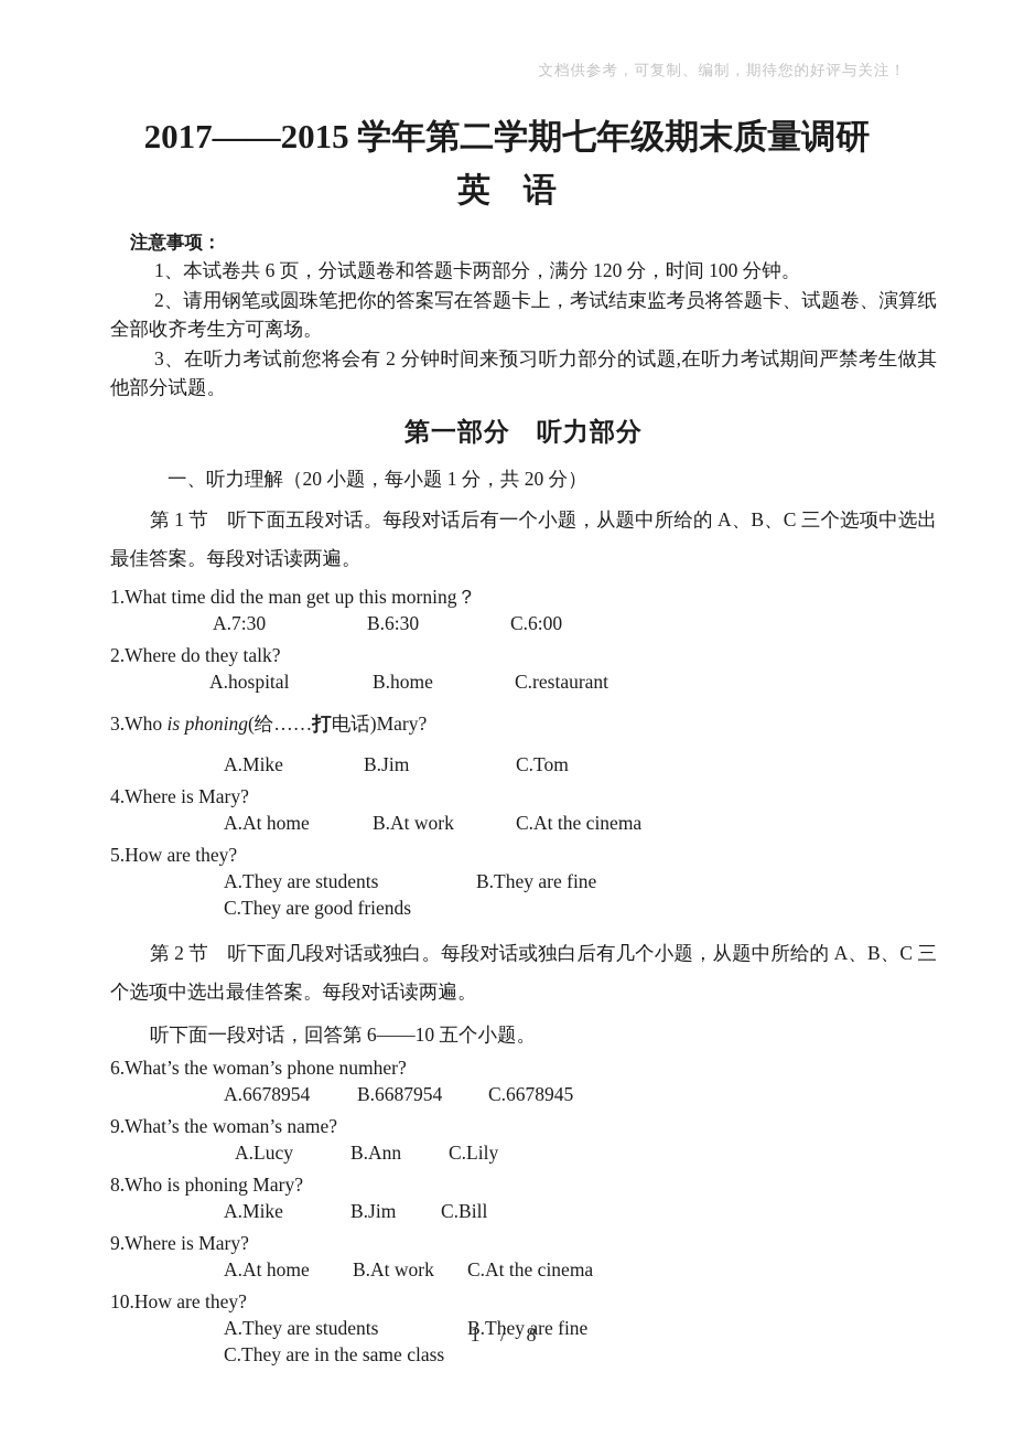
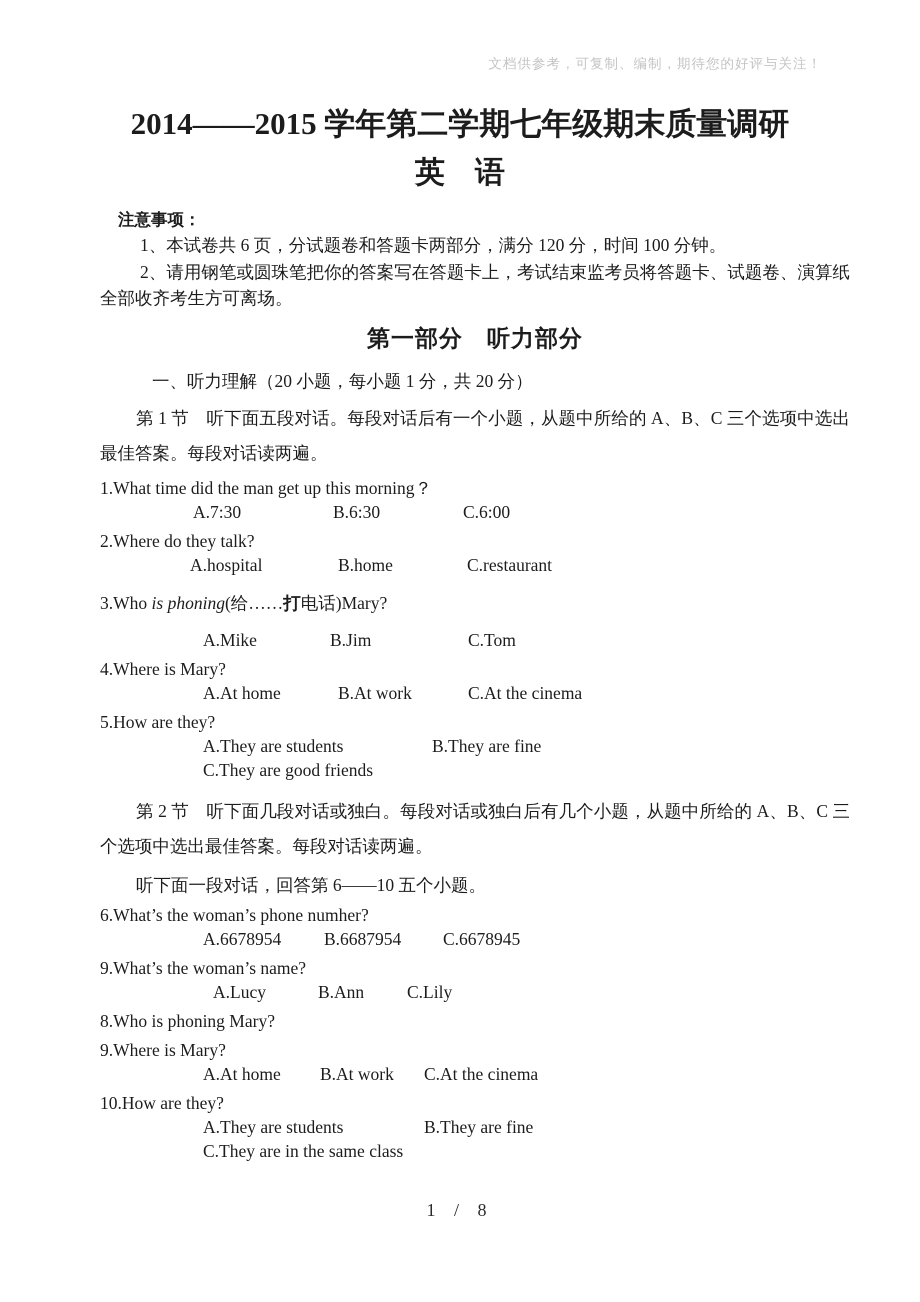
  文档供参考，可复制、编制，期待您的好评与关注！
- 2017——2015 学年第二学期七年级期末质量调研
+ 2014——2015 学年第二学期七年级期末质量调研
  英 语
  注意事项：
  1、本试卷共 6 页，分试题卷和答题卡两部分，满分 120 分，时间 100 分钟。
  2、请用钢笔或圆珠笔把你的答案写在答题卡上，考试结束监考员将答题卡、试题卷、演算纸全部收齐考生方可离场。
- 3、在听力考试前您将会有 2 分钟时间来预习听力部分的试题,在听力考试期间严禁考生做其他部分试题。
  第一部分 听力部分
  一、听力理解（20 小题，每小题 1 分，共 20 分）
  第 1 节 听下面五段对话。每段对话后有一个小题，从题中所给的 A、B、C 三个选项中选出最佳答案。每段对话读两遍。
  1.What time did the man get up this morning？
  A.7:30 B.6:30 C.6:00
  2.Where do they talk?
  A.hospital B.home C.restaurant
  3.Who is phoning(给……打电话)Mary?
  A.Mike B.Jim C.Tom
  4.Where is Mary?
  A.At home B.At work C.At the cinema
  5.How are they?
  A.They are students B.They are fine
  C.They are good friends
  第 2 节 听下面几段对话或独白。每段对话或独白后有几个小题，从题中所给的 A、B、C 三个选项中选出最佳答案。每段对话读两遍。
  听下面一段对话，回答第 6——10 五个小题。
  6.What’s the woman’s phone numher?
  A.6678954 B.6687954 C.6678945
  9.What’s the woman’s name?
  A.Lucy B.Ann C.Lily
  8.Who is phoning Mary?
- A.Mike B.Jim C.Bill
  9.Where is Mary?
  A.At home B.At work C.At the cinema
  10.How are they?
  A.They are students B.They are fine
  C.They are in the same class
  1 / 8
